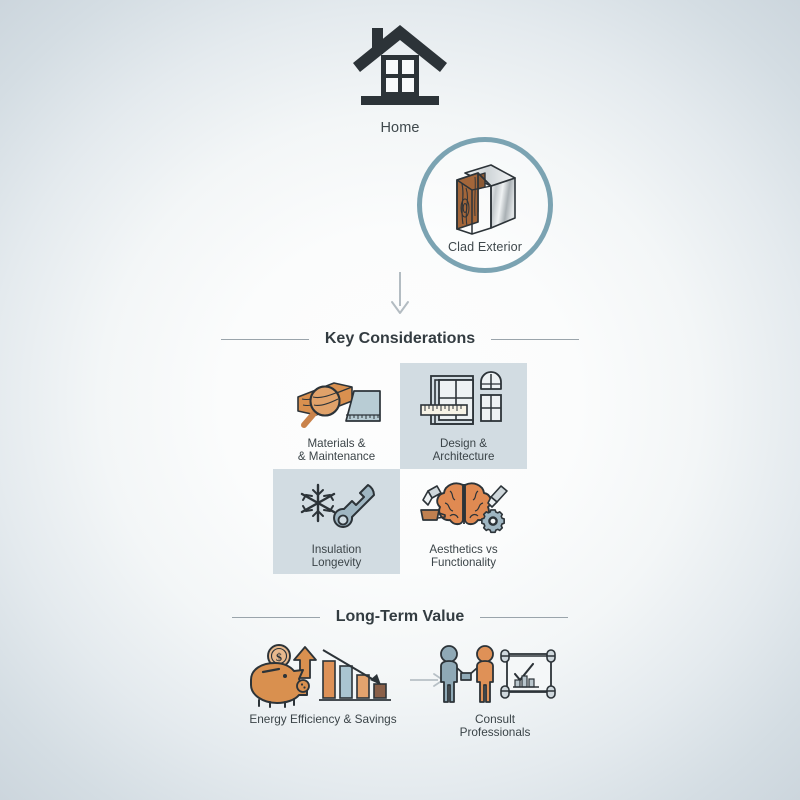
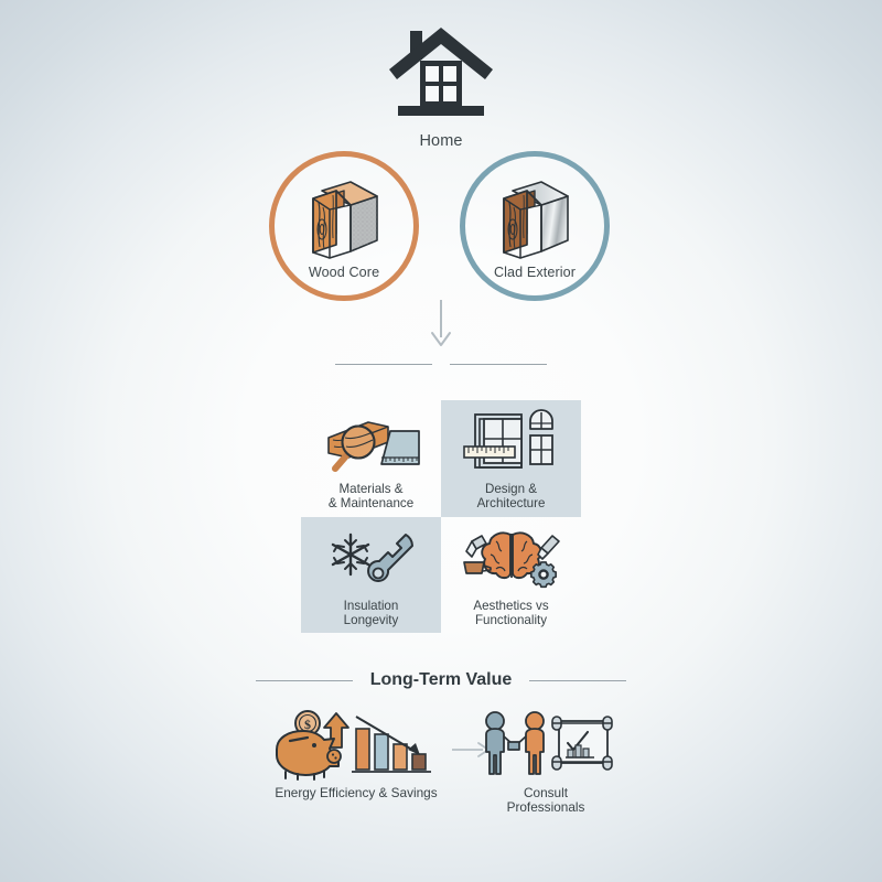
  Home
+ Wood Core
  Clad Exterior
- Key Considerations
  Materials &
  & Maintenance
  Design &
  Architecture
  Insulation
  Longevity
  Aesthetics vs
  Functionality
  Long-Term Value
  $
  Energy Efficiency & Savings
  Consult
  Professionals
